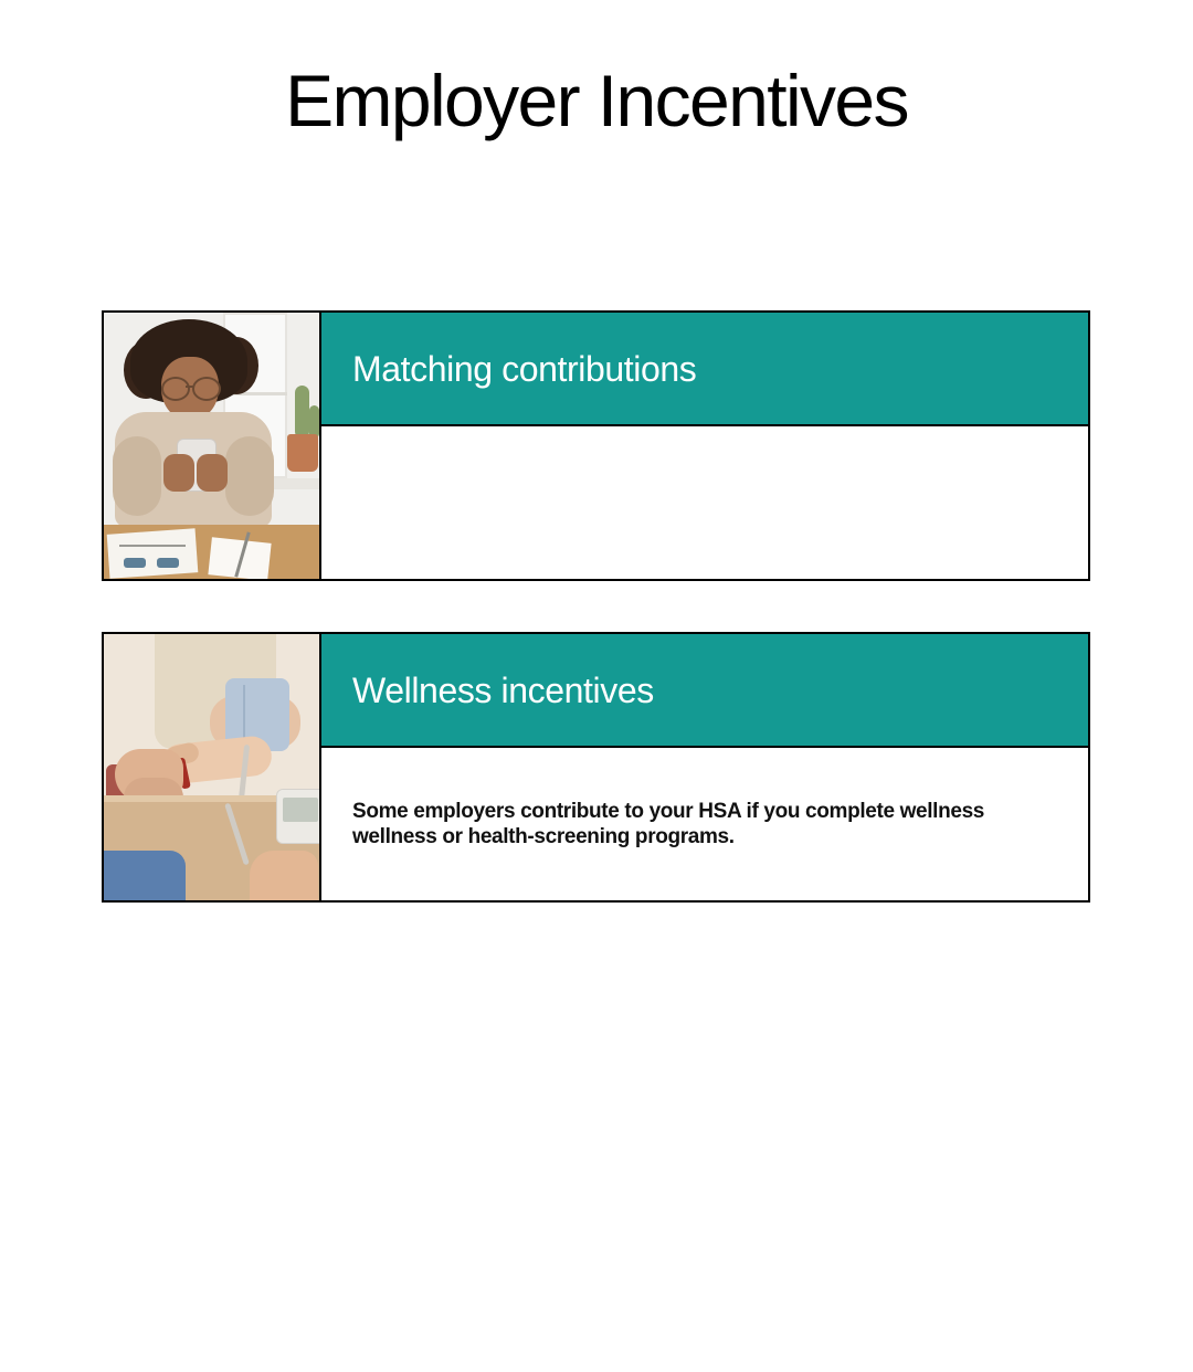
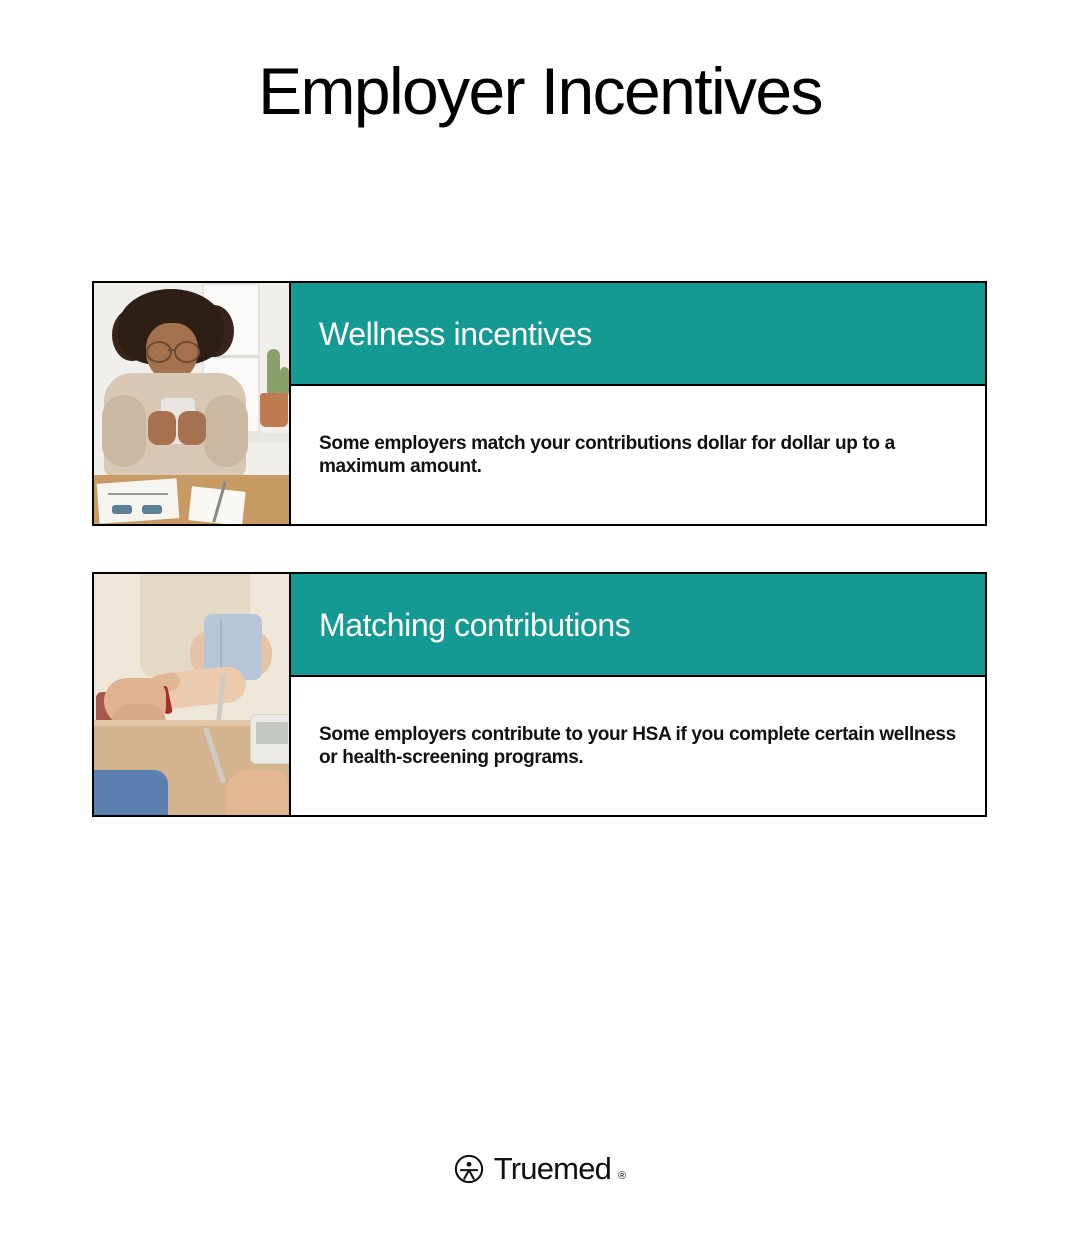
  Employer Incentives
- Matching contributions
+ Wellness incentives
+ Some employers match your contributions dollar for dollar up to a maximum amount.
- Wellness incentives
+ Matching contributions
- Some employers contribute to your HSA if you complete wellness wellness or health-screening programs.
+ Some employers contribute to your HSA if you complete certain wellness or health-screening programs.
+ Truemed
+ ®
